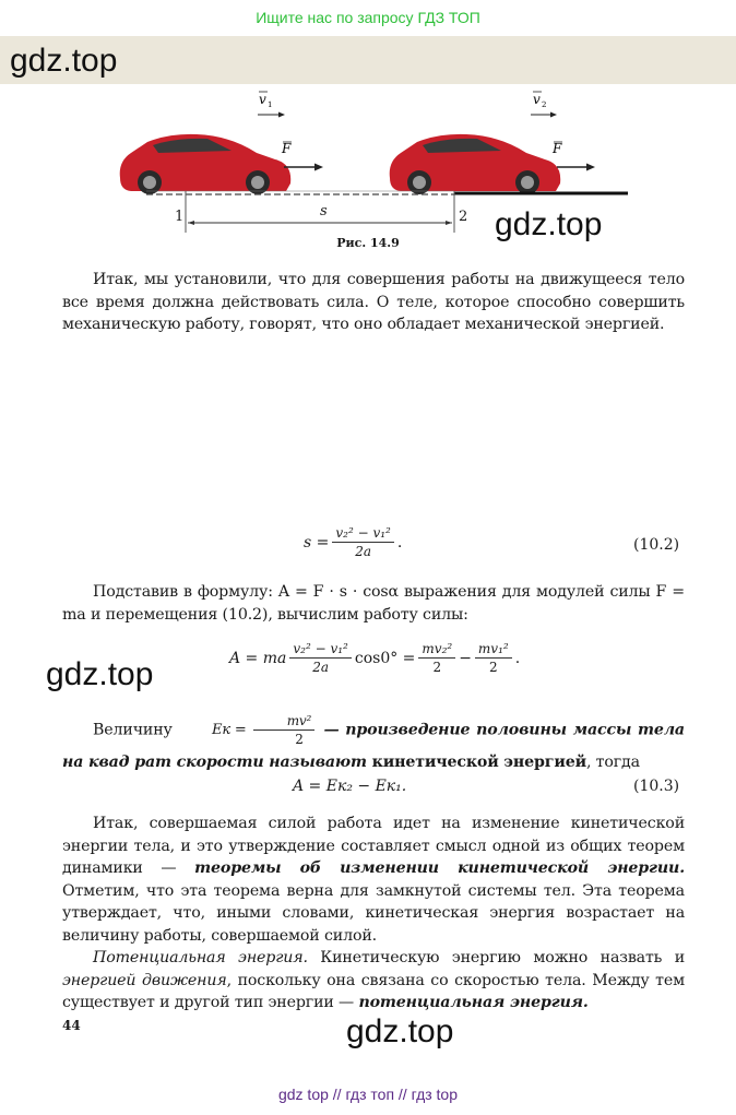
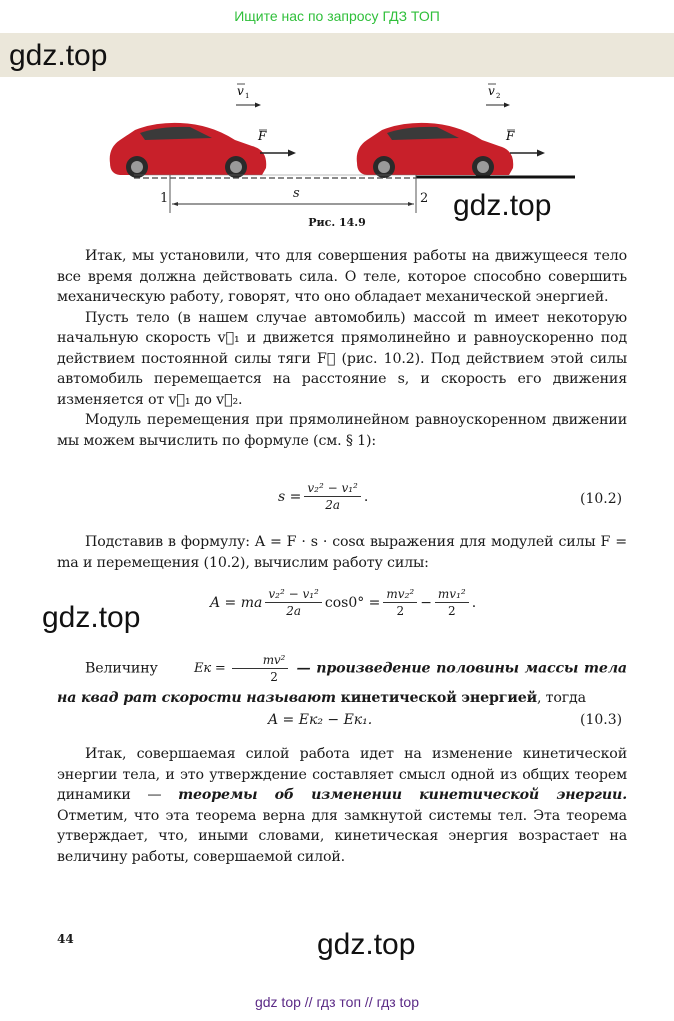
  Ищите нас по запросу ГДЗ ТОП
  gdz.top
  v
  1
  v
  2
  F
  F
  1
  2
  s
  gdz.top
  Рис. 14.9
  Итак, мы установили, что для совершения работы на движущееся тело все время должна действовать сила. О теле, которое способно совершить механическую работу, говорят, что оно обладает механической энергией.
+ Пусть тело (в нашем случае автомобиль) массой m имеет некоторую начальную скорость v⃗₁ и движется прямолинейно и равноускоренно под действием постоянной силы тяги F⃗ (рис. 10.2). Под действием этой силы автомобиль перемещается на расстояние s, и скорость его движения изменяется от v⃗₁ до v⃗₂.
+ Модуль перемещения при прямолинейном равноускоренном движении мы можем вычислить по формуле (см. § 1):
  s =
  v₂² − v₁²
  2a
  .
  (10.2)
  Подставив в формулу: A = F · s · cosα выражения для модулей силы F = ma и перемещения (10.2), вычислим работу силы:
  gdz.top
  A = ma
  v₂² − v₁²
  2a
  cos0° =
  mv₂²
  2
  −
  mv₁²
  2
  .
  Величину
  Eк =
  mv²
  2
  — произведение половины массы тела на квад рат скорости называют кинетической энергией, тогда
  A = Eк₂ − Eк₁.
  (10.3)
  Итак, совершаемая силой работа идет на изменение кинетической энергии тела, и это утверждение составляет смысл одной из общих теорем динамики — теоремы об изменении кинетической энергии. Отметим, что эта теорема верна для замкнутой системы тел. Эта теорема утверждает, что, иными словами, кинетическая энергия возрастает на величину работы, совершаемой силой.
- Потенциальная энергия. Кинетическую энергию можно назвать и энергией движения, поскольку она связана со скоростью тела. Между тем существует и другой тип энергии — потенциальная энергия.
  44
  gdz.top
  gdz top // гдз топ // гдз top
